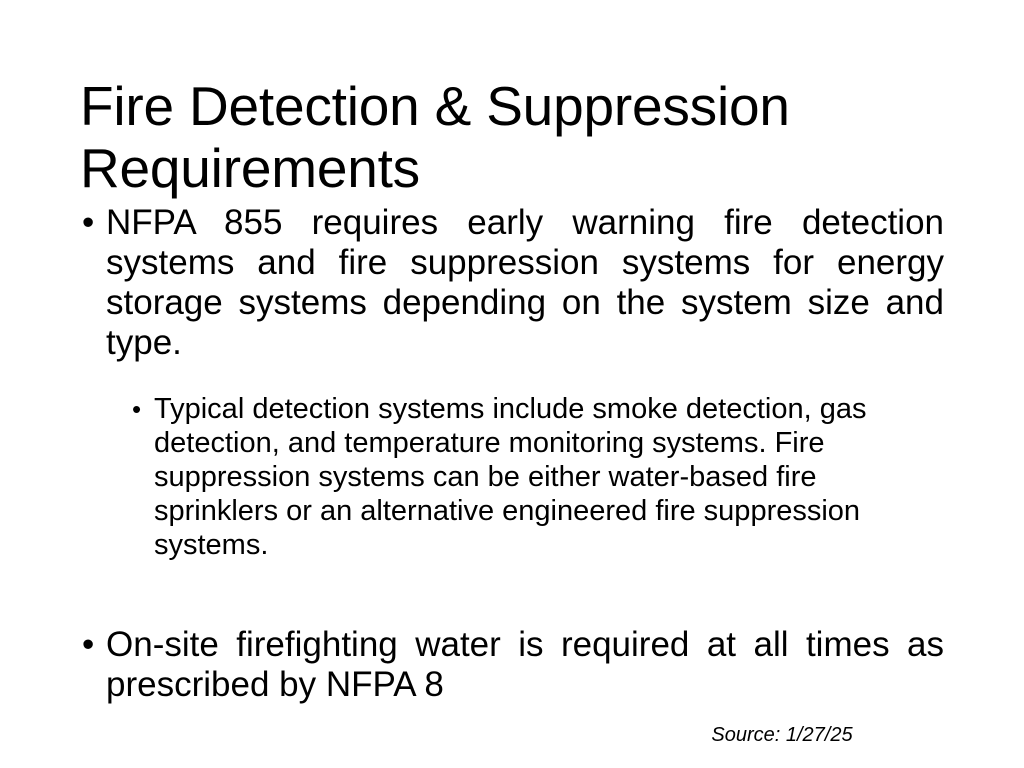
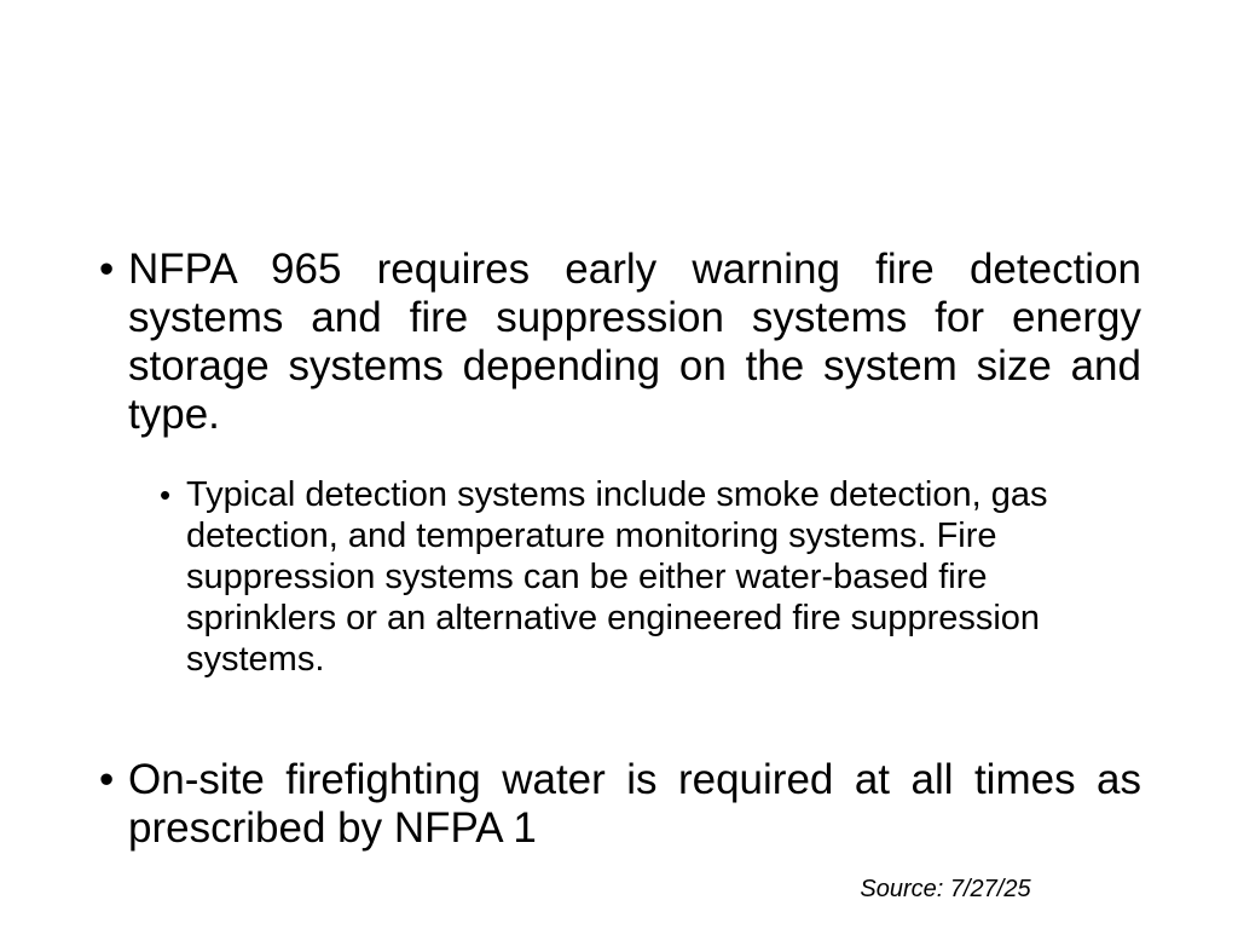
- Fire Detection & Suppression Requirements
  •
- NFPA 855 requires early warning fire detection systems and fire suppression systems for energy storage systems depending on the system size and type.
+ NFPA 965 requires early warning fire detection systems and fire suppression systems for energy storage systems depending on the system size and type.
  •
  Typical detection systems include smoke detection, gas detection, and temperature monitoring systems. Fire suppression systems can be either water-based fire sprinklers or an alternative engineered fire suppression systems.
  •
- On-site firefighting water is required at all times as prescribed by NFPA 8
+ On-site firefighting water is required at all times as prescribed by NFPA 1
- Source: 1/27/25
+ Source: 7/27/25
